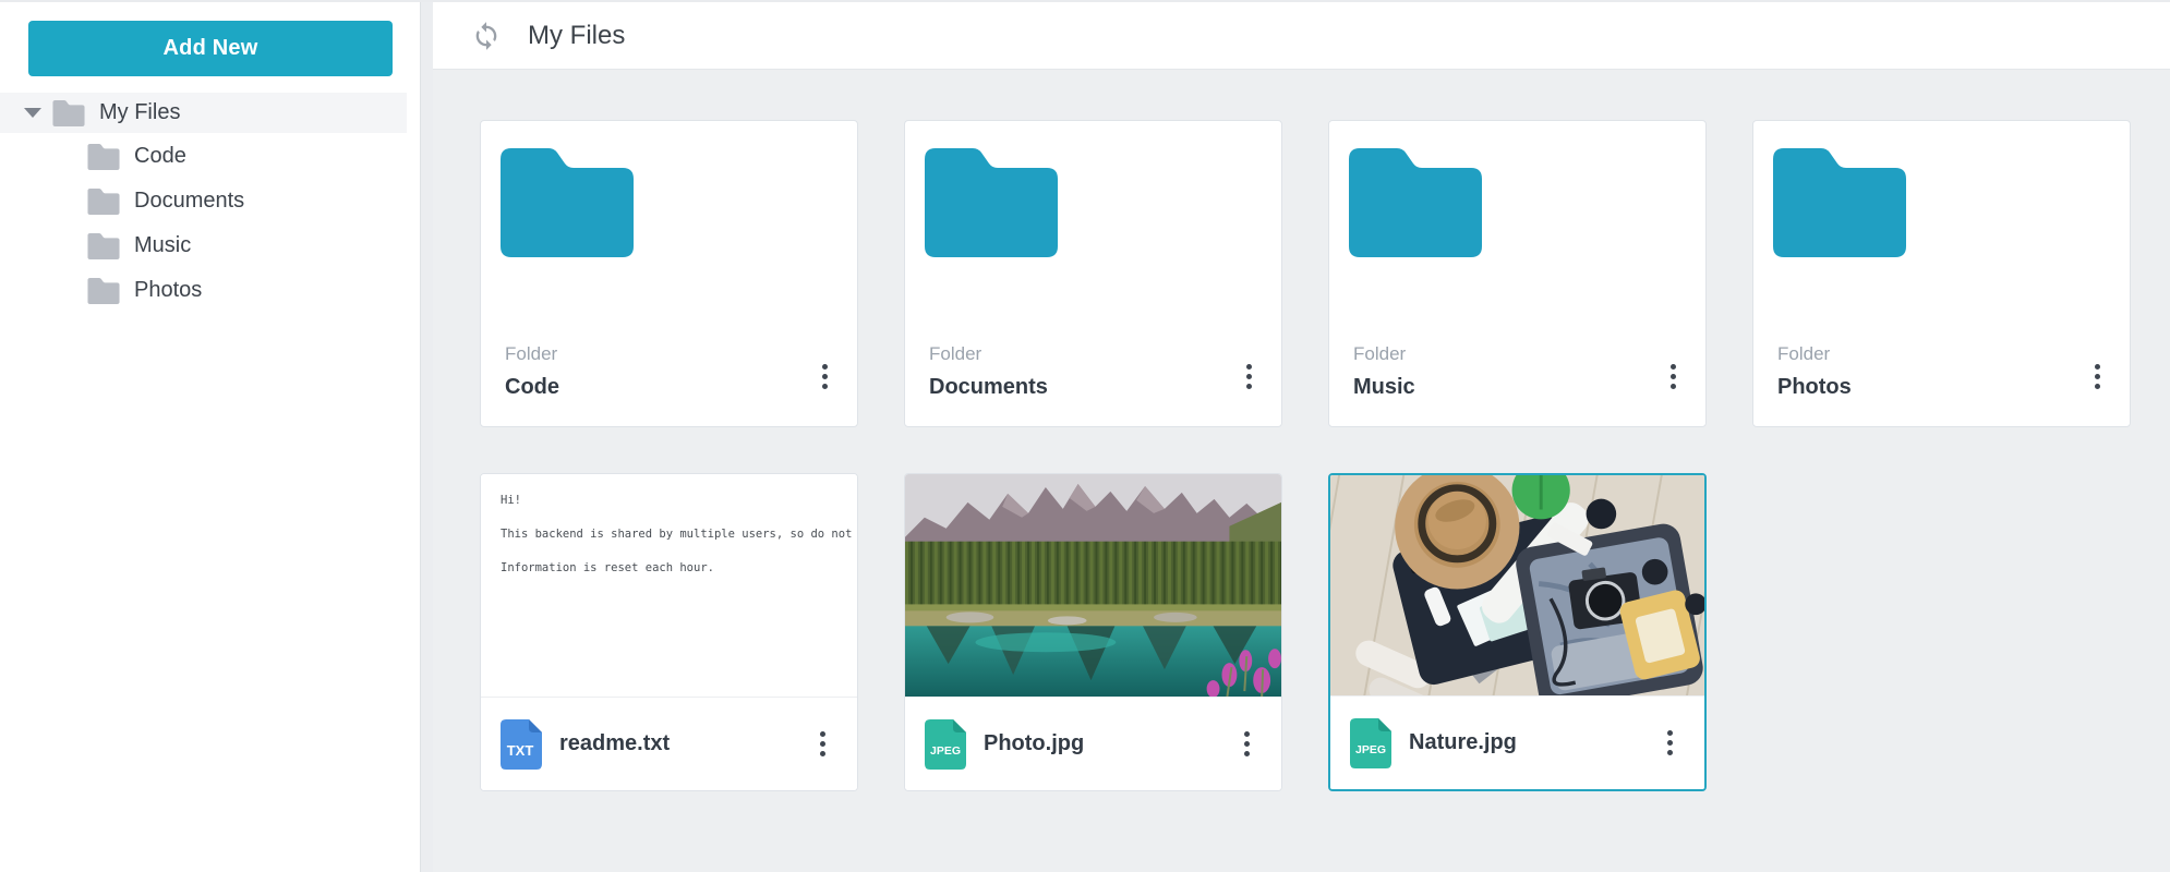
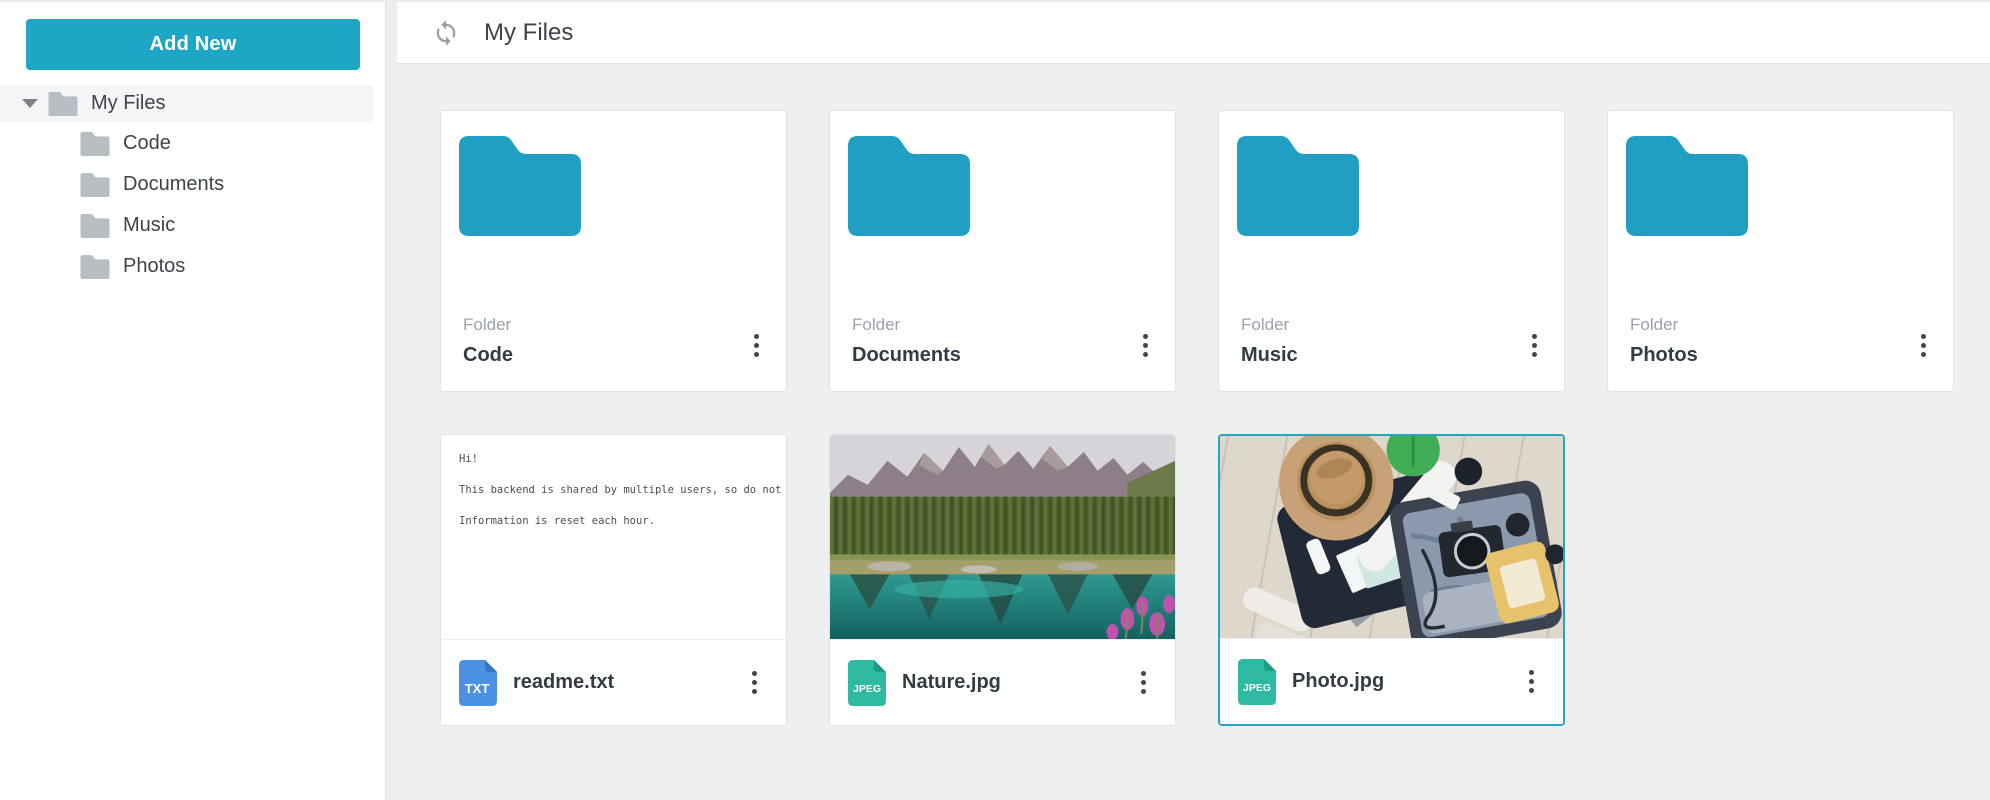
  Add New
  My Files
  Code
  Documents
  Music
  Photos
  My Files
  Folder
  Code
  Folder
  Documents
  Folder
  Music
  Folder
  Photos
  Hi!
  This backend is shared by multiple users, so do not
  Information is reset each hour.
  TXT
  readme.txt
  JPEG
- Photo.jpg
+ Nature.jpg
  JPEG
- Nature.jpg
+ Photo.jpg
